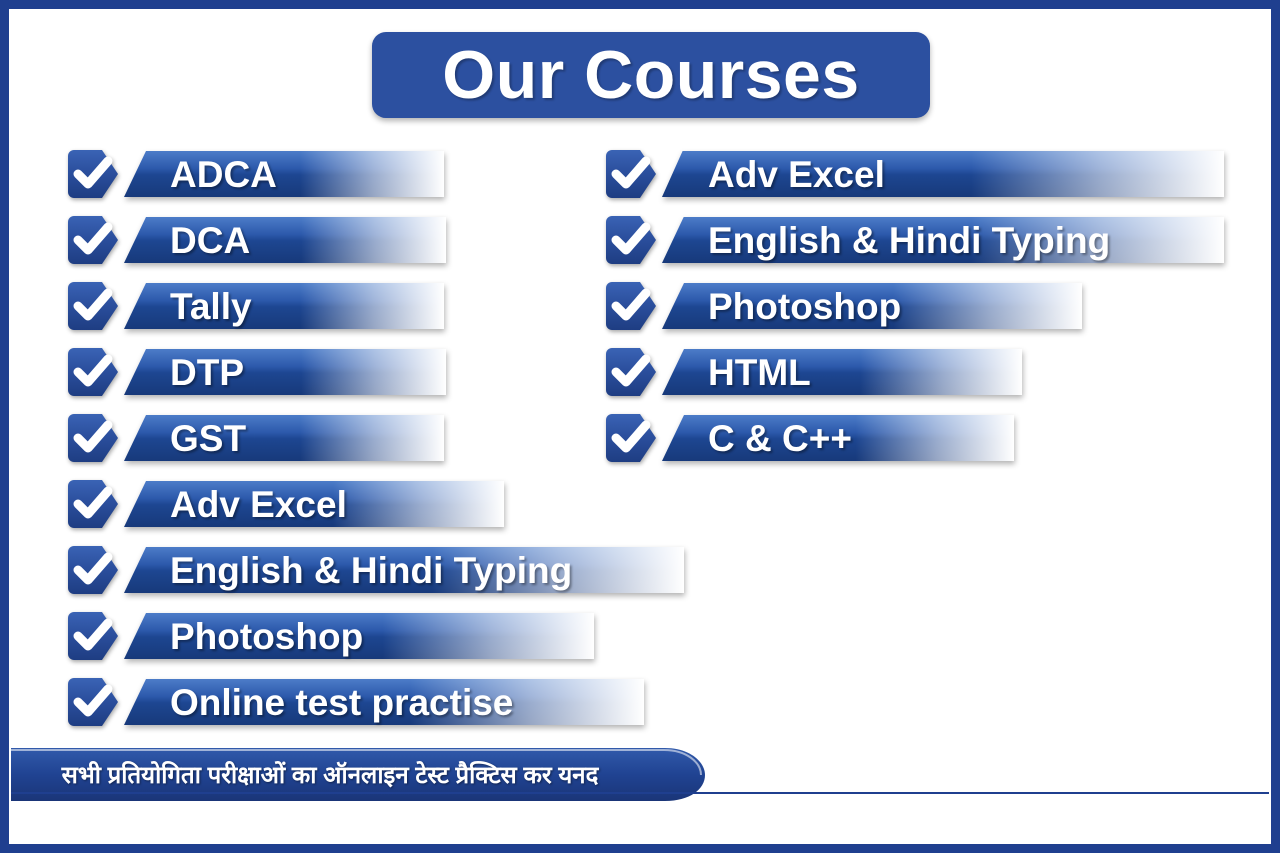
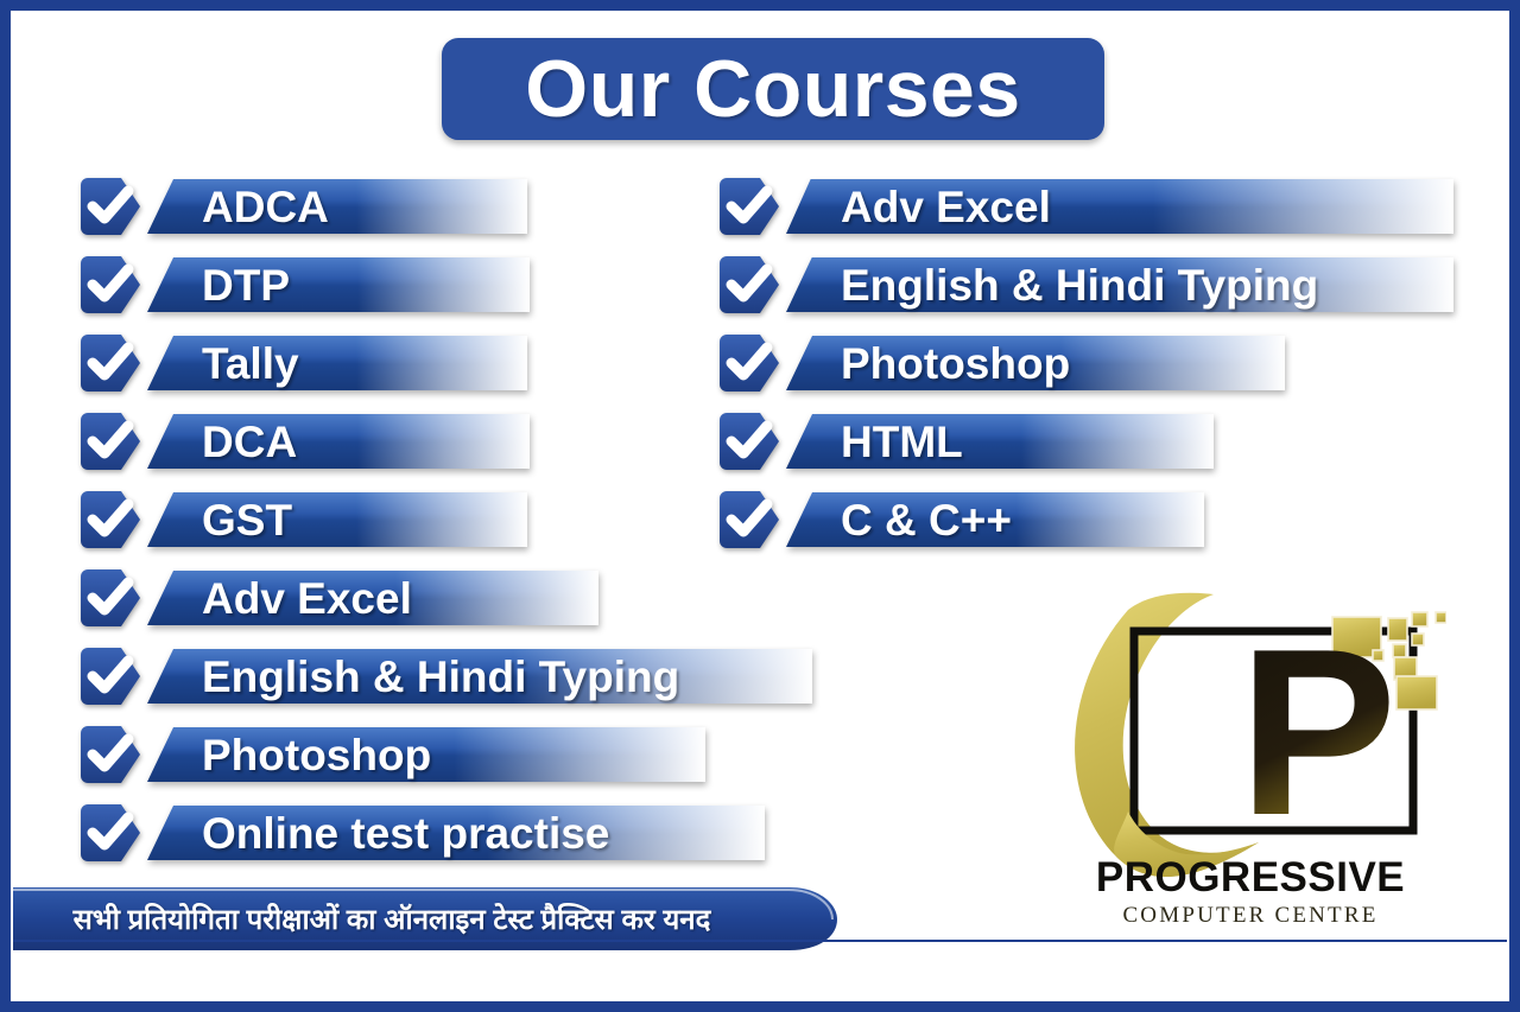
  Our Courses
  ADCA
- DCA
+ DTP
  Tally
- DTP
+ DCA
  GST
  Adv Excel
  English & Hindi Typing
  Photoshop
  Online test practise
  Adv Excel
  English & Hindi Typing
  Photoshop
  HTML
  C & C++
+ P
+ PROGRESSIVE
+ COMPUTER CENTRE
  सभी प्रतियोगिता परीक्षाओं का ऑनलाइन टेस्ट प्रैक्टिस कर यनद
